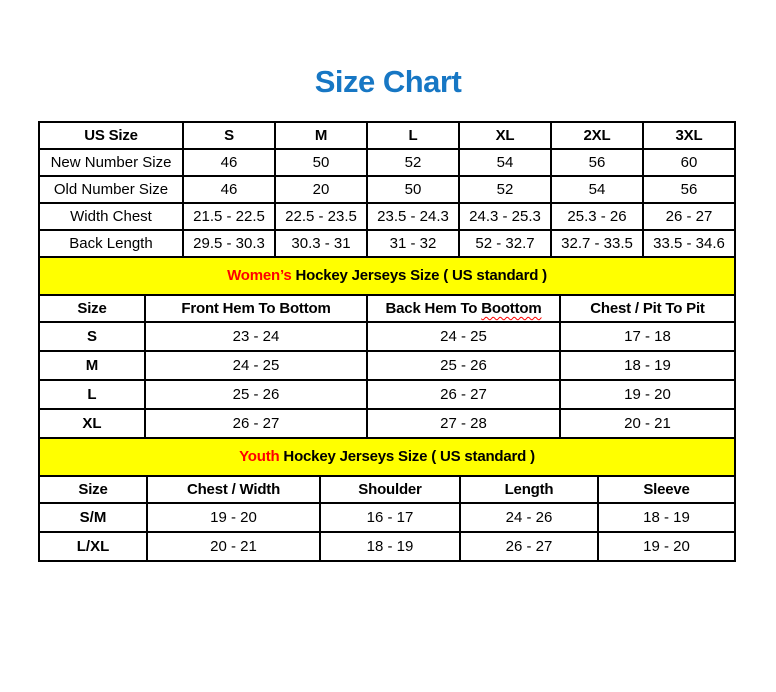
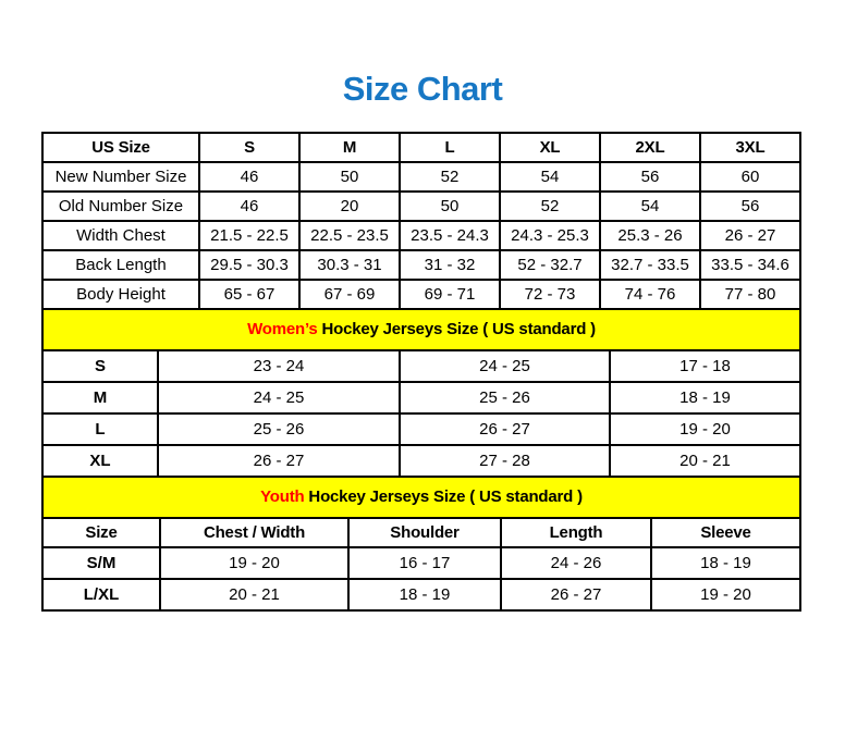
  Size Chart
  US Size	S	M	L	XL	2XL	3XL
  New Number Size	46	50	52	54	56	60
  Old Number Size	46	20	50	52	54	56
  Width Chest	21.5 - 22.5	22.5 - 23.5	23.5 - 24.3	24.3 - 25.3	25.3 - 26	26 - 27
  Back Length	29.5 - 30.3	30.3 - 31	31 - 32	52 - 32.7	32.7 - 33.5	33.5 - 34.6
+ Body Height	65 - 67	67 - 69	69 - 71	72 - 73	74 - 76	77 - 80
  Women’s Hockey Jerseys Size ( US standard )
- Size	Front Hem To Bottom	Back Hem To Boottom	Chest / Pit To Pit
  S	23 - 24	24 - 25	17 - 18
  M	24 - 25	25 - 26	18 - 19
  L	25 - 26	26 - 27	19 - 20
  XL	26 - 27	27 - 28	20 - 21
  Youth Hockey Jerseys Size ( US standard )
  Size	Chest / Width	Shoulder	Length	Sleeve
  S/M	19 - 20	16 - 17	24 - 26	18 - 19
  L/XL	20 - 21	18 - 19	26 - 27	19 - 20
